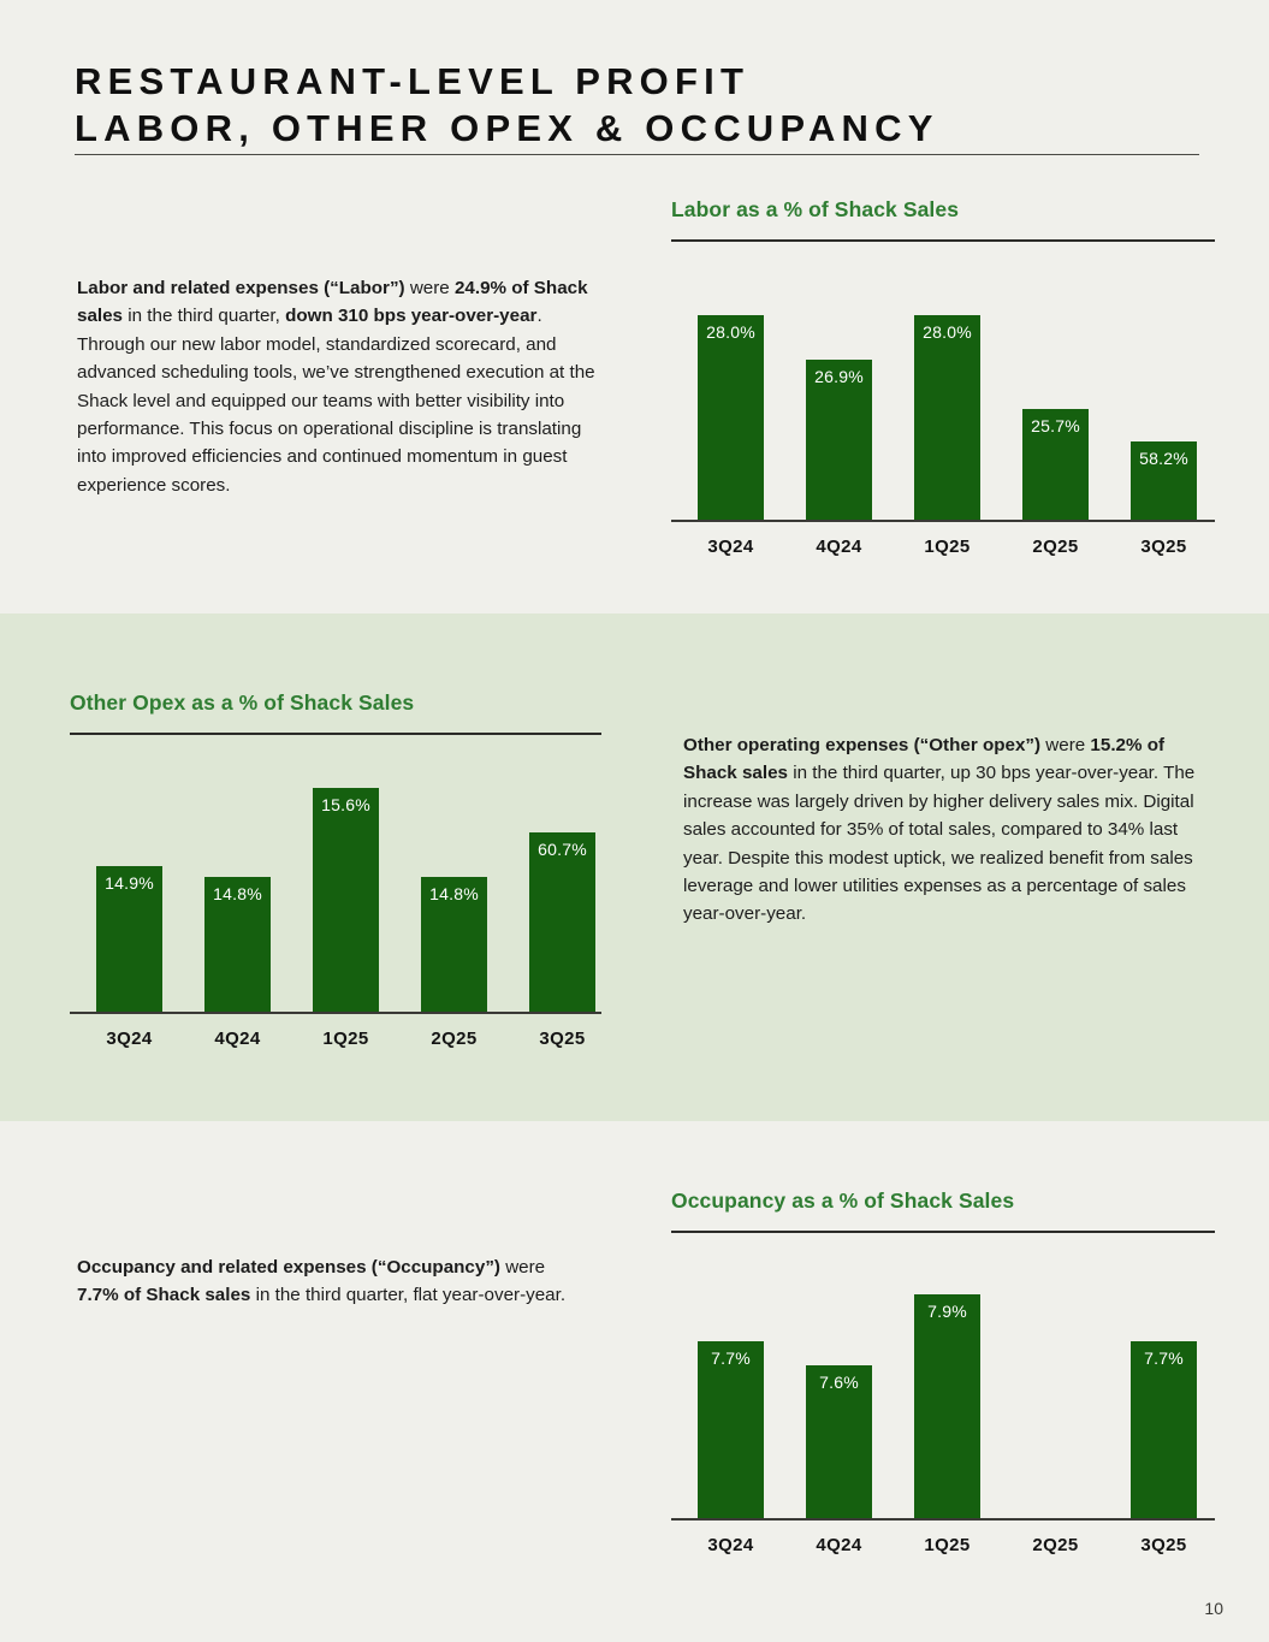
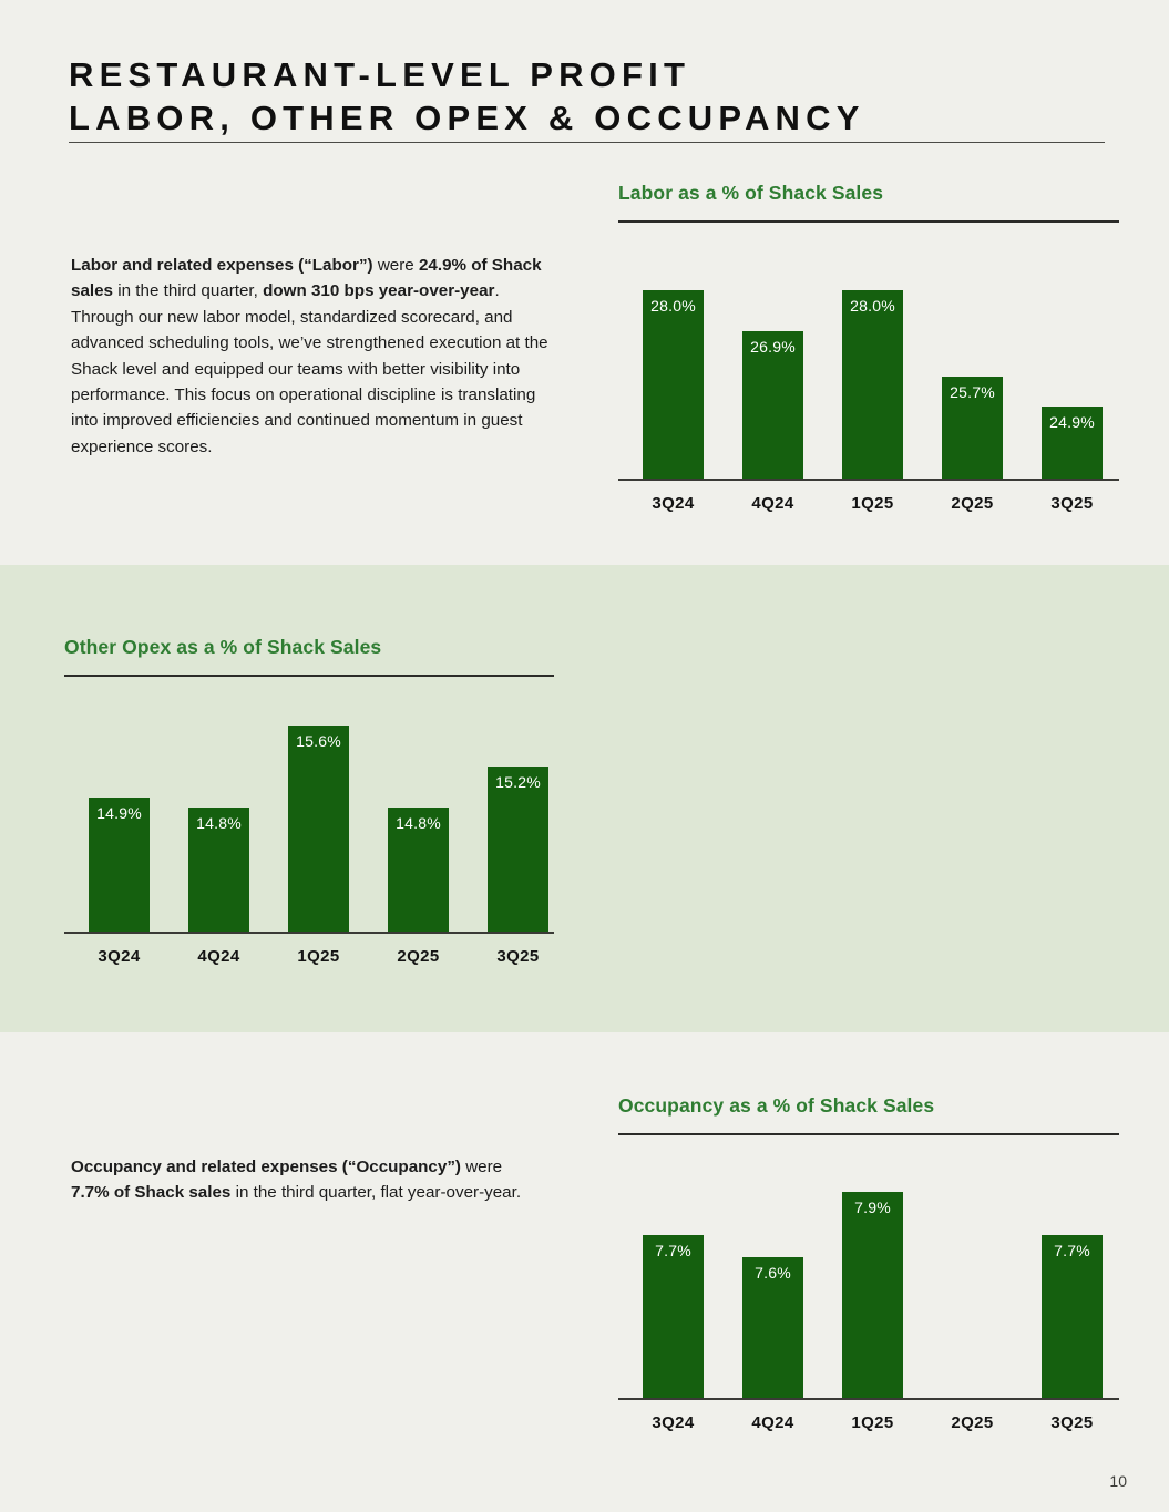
  RESTAURANT-LEVEL PROFIT
  LABOR, OTHER OPEX & OCCUPANCY
  Labor and related expenses (“Labor”) were 24.9% of Shack sales in the third quarter, down 310 bps year-over-year. Through our new labor model, standardized scorecard, and advanced scheduling tools, we’ve strengthened execution at the Shack level and equipped our teams with better visibility into performance. This focus on operational discipline is translating into improved efficiencies and continued momentum in guest experience scores.
  Labor as a % of Shack Sales
  28.0%
  26.9%
  28.0%
  25.7%
- 58.2%
+ 24.9%
  3Q24
  4Q24
  1Q25
  2Q25
  3Q25
  Other Opex as a % of Shack Sales
  14.9%
  14.8%
  15.6%
  14.8%
- 60.7%
+ 15.2%
  3Q24
  4Q24
  1Q25
  2Q25
  3Q25
- Other operating expenses (“Other opex”) were 15.2% of Shack sales in the third quarter, up 30 bps year-over-year. The increase was largely driven by higher delivery sales mix. Digital sales accounted for 35% of total sales, compared to 34% last year. Despite this modest uptick, we realized benefit from sales leverage and lower utilities expenses as a percentage of sales year-over-year.
  Occupancy and related expenses (“Occupancy”) were 7.7% of Shack sales in the third quarter, flat year-over-year.
  Occupancy as a % of Shack Sales
  7.7%
  7.6%
  7.9%
  7.7%
  3Q24
  4Q24
  1Q25
  2Q25
  3Q25
  10
